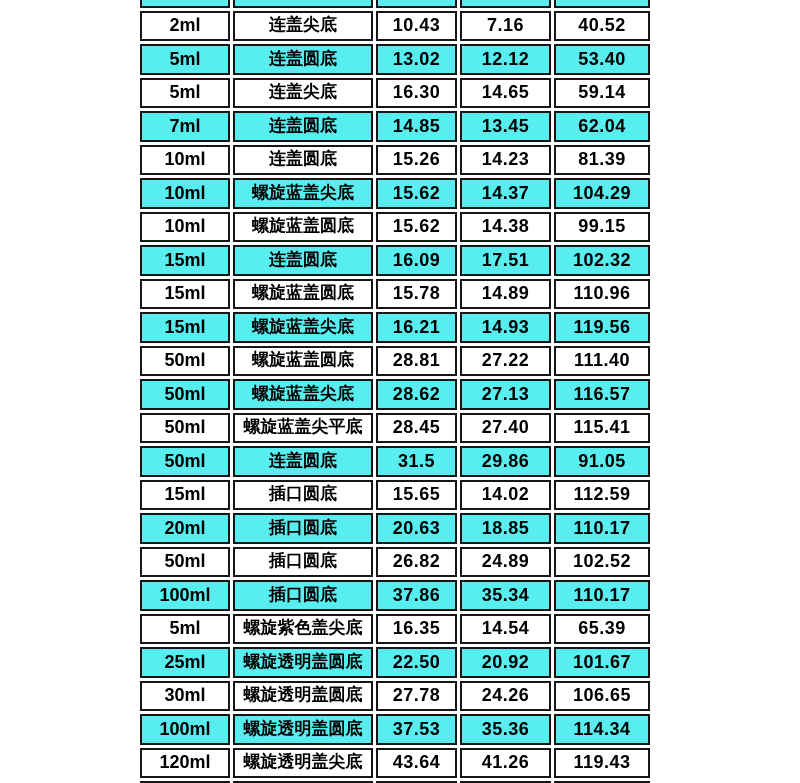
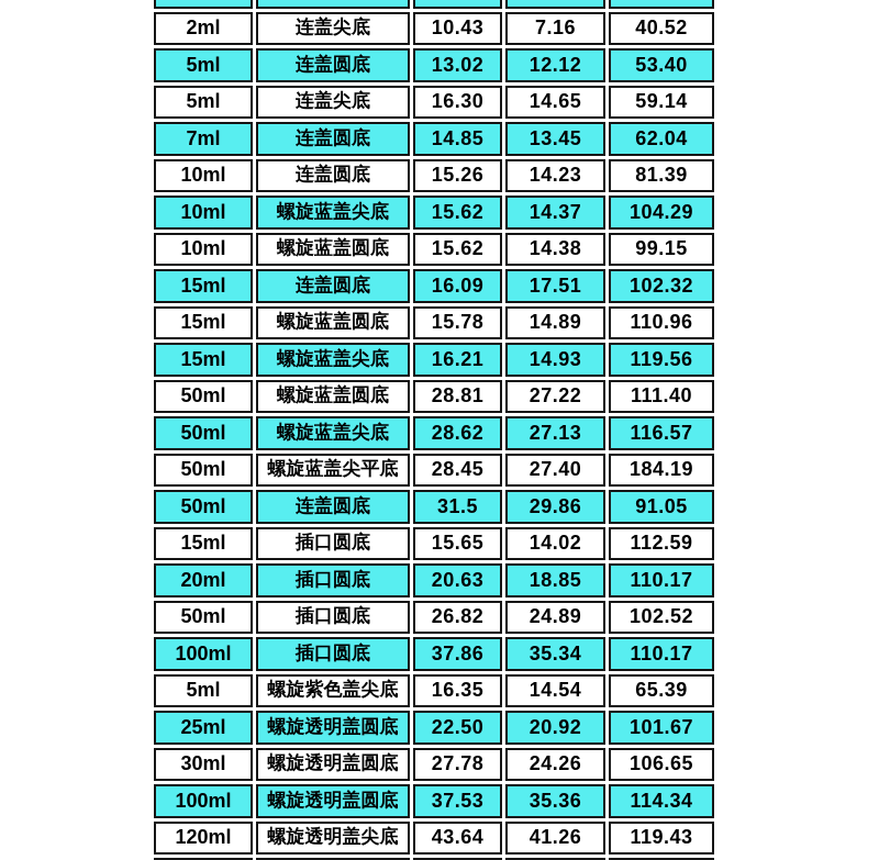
  2ml	连盖尖底	10.43	7.16	40.52
  5ml	连盖圆底	13.02	12.12	53.40
  5ml	连盖尖底	16.30	14.65	59.14
  7ml	连盖圆底	14.85	13.45	62.04
  10ml	连盖圆底	15.26	14.23	81.39
  10ml	螺旋蓝盖尖底	15.62	14.37	104.29
  10ml	螺旋蓝盖圆底	15.62	14.38	99.15
  15ml	连盖圆底	16.09	17.51	102.32
  15ml	螺旋蓝盖圆底	15.78	14.89	110.96
  15ml	螺旋蓝盖尖底	16.21	14.93	119.56
  50ml	螺旋蓝盖圆底	28.81	27.22	111.40
  50ml	螺旋蓝盖尖底	28.62	27.13	116.57
- 50ml	螺旋蓝盖尖平底	28.45	27.40	115.41
+ 50ml	螺旋蓝盖尖平底	28.45	27.40	184.19
  50ml	连盖圆底	31.5	29.86	91.05
  15ml	插口圆底	15.65	14.02	112.59
  20ml	插口圆底	20.63	18.85	110.17
  50ml	插口圆底	26.82	24.89	102.52
  100ml	插口圆底	37.86	35.34	110.17
  5ml	螺旋紫色盖尖底	16.35	14.54	65.39
  25ml	螺旋透明盖圆底	22.50	20.92	101.67
  30ml	螺旋透明盖圆底	27.78	24.26	106.65
  100ml	螺旋透明盖圆底	37.53	35.36	114.34
  120ml	螺旋透明盖尖底	43.64	41.26	119.43
